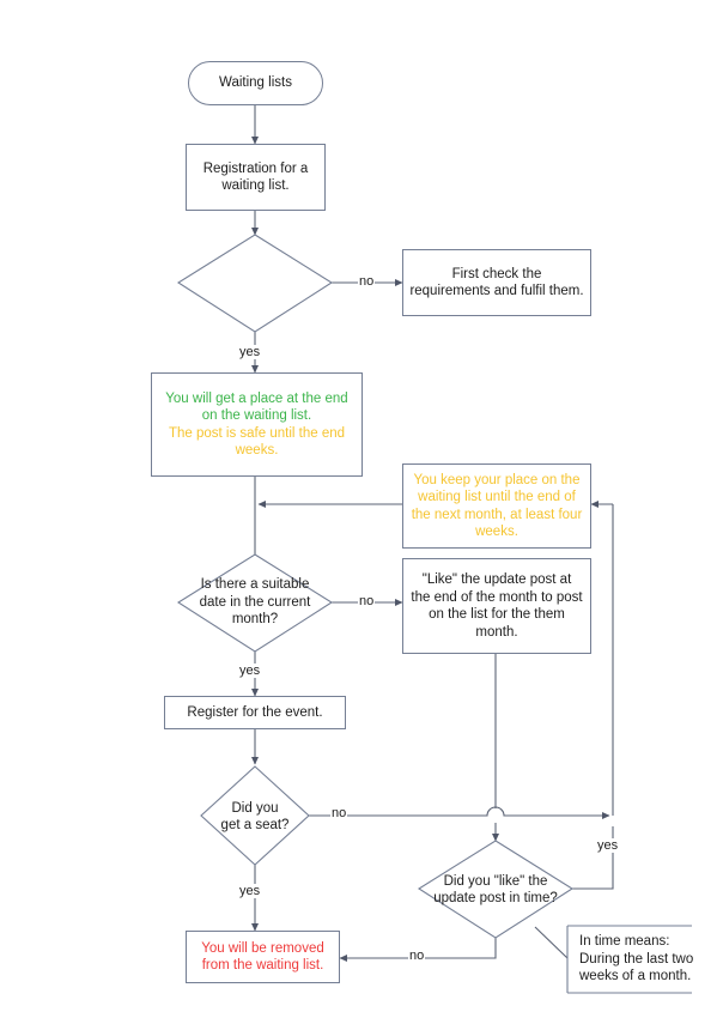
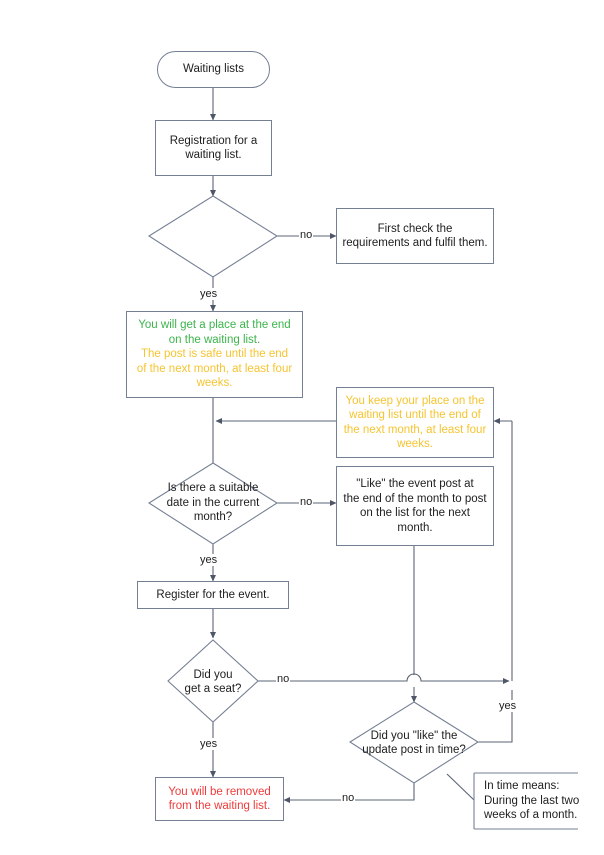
  Waiting lists
  Registration for a
  waiting list.
  First check the
  requirements and fulfil them.
  You will get a place at the end
  on the waiting list.
  The post is safe until the end
+ of the next month, at least four
  weeks.
  You keep your place on the
  waiting list until the end of
  the next month, at least four
  weeks.
  Is there a suitable
  date in the current
  month?
- "Like" the update post at
+ "Like" the event post at
  the end of the month to post
- on the list for the them
+ on the list for the next
  month.
  Register for the event.
  Did you
  get a seat?
  Did you "like" the
  update post in time?
  You will be removed
  from the waiting list.
  In time means:
  During the last two
  weeks of a month.
  no
  yes
  no
  yes
  no
  yes
  yes
  no
